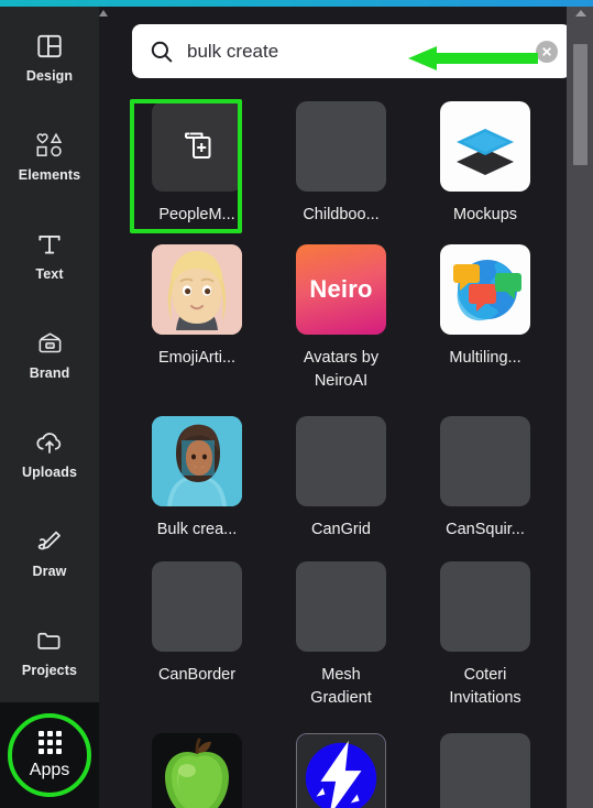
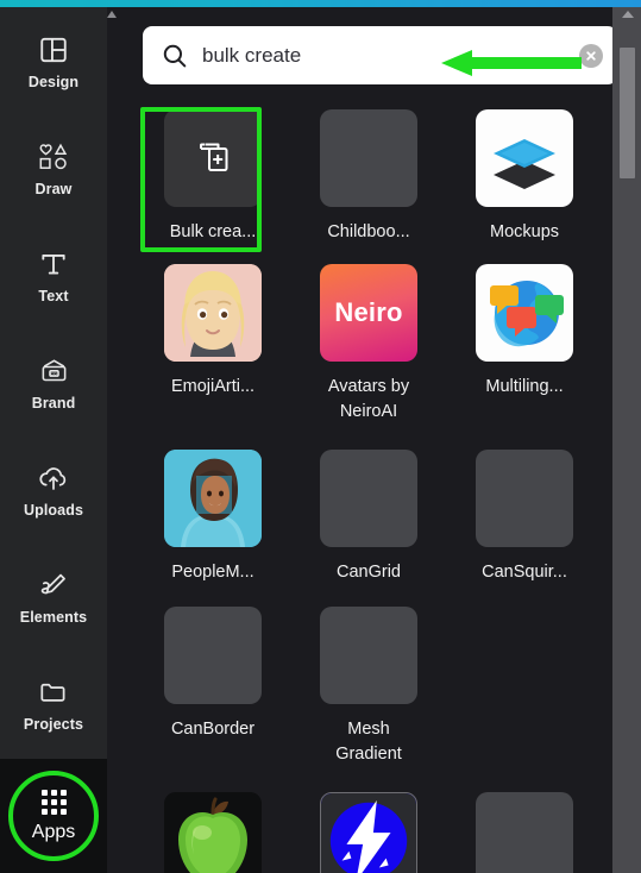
  Design
- Elements
+ Draw
  Text
  Brand
  Uploads
- Draw
+ Elements
  Projects
  Apps
  bulk create
- PeopleM...
+ Bulk crea...
  Childboo...
  Mockups
  EmojiArti...
  Neiro
  Avatars by
  NeiroAI
  Multiling...
- Bulk crea...
+ PeopleM...
  CanGrid
  CanSquir...
  CanBorder
  Mesh
  Gradient
- Coteri
- Invitations
